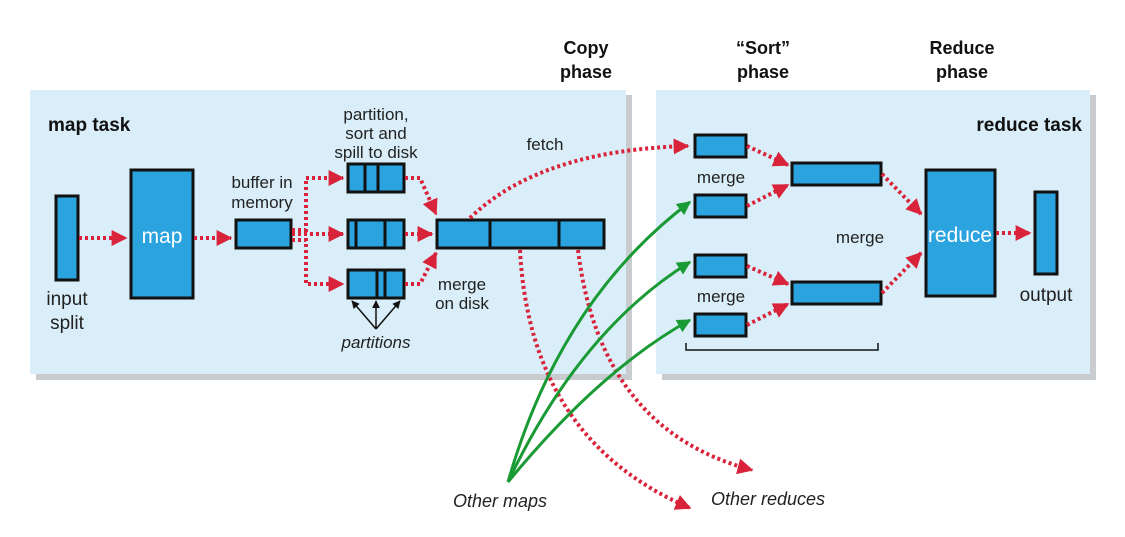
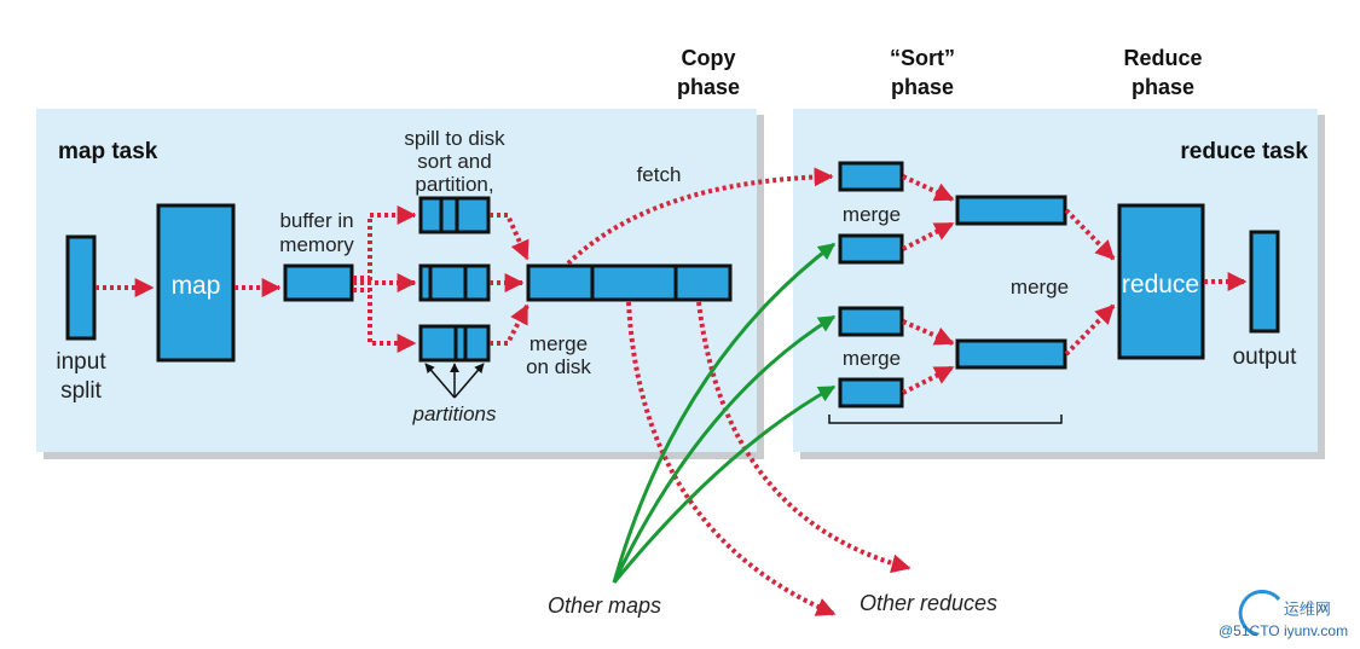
  Copy
  phase
  “Sort”
  phase
  Reduce
  phase
  map task
  reduce task
  input
  split
  map
  buffer in
  memory
- partition,
+ spill to disk
  sort and
- spill to disk
+ partition,
  partitions
  merge
  on disk
  fetch
  merge
  merge
  merge
  reduce
  output
  Other maps
  Other reduces
+ 运维网
+ @51CTO iyunv.com
